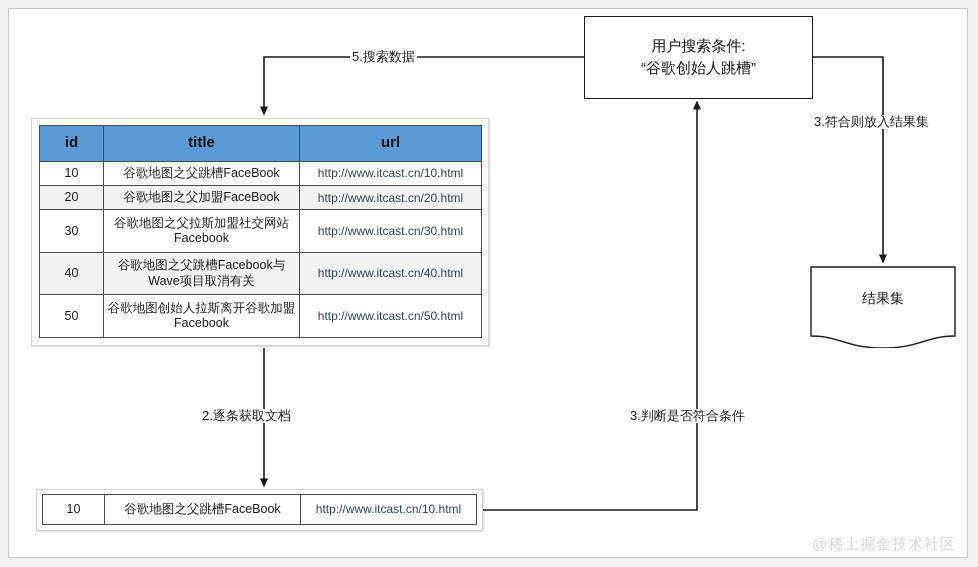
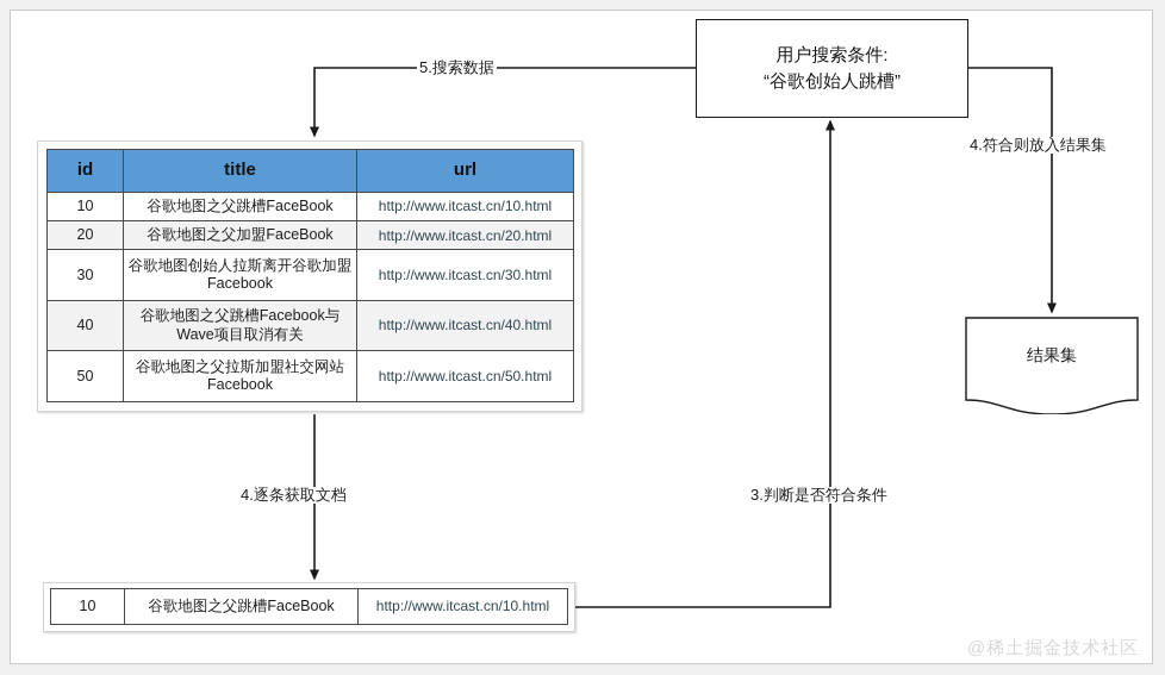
  用户搜索条件:
  “谷歌创始人跳槽”
  id	title	url
  10	谷歌地图之父跳槽FaceBook	http://www.itcast.cn/10.html
  20	谷歌地图之父加盟FaceBook	http://www.itcast.cn/20.html
- 30	谷歌地图之父拉斯加盟社交网站Facebook	http://www.itcast.cn/30.html
+ 30	谷歌地图创始人拉斯离开谷歌加盟Facebook	http://www.itcast.cn/30.html
  40	谷歌地图之父跳槽Facebook与Wave项目取消有关	http://www.itcast.cn/40.html
- 50	谷歌地图创始人拉斯离开谷歌加盟Facebook	http://www.itcast.cn/50.html
+ 50	谷歌地图之父拉斯加盟社交网站Facebook	http://www.itcast.cn/50.html
  10	谷歌地图之父跳槽FaceBook	http://www.itcast.cn/10.html
  结果集
  5.搜索数据
- 3.符合则放入结果集
+ 4.符合则放入结果集
- 2.逐条获取文档
+ 4.逐条获取文档
  3.判断是否符合条件
  @稀土掘金技术社区
